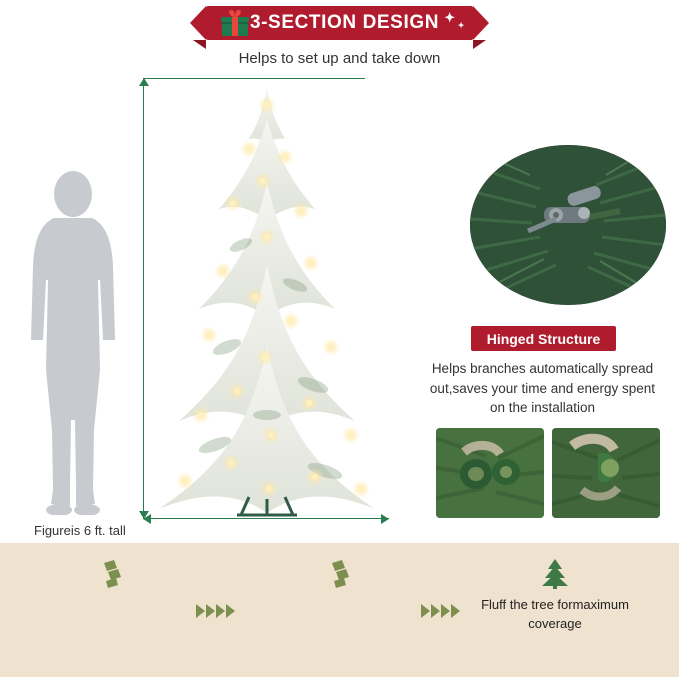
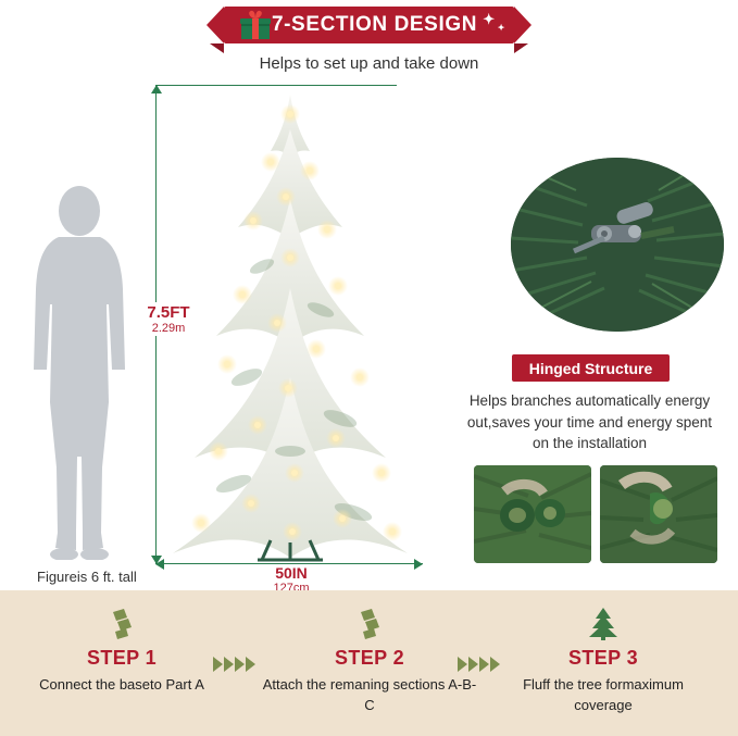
- 3-SECTION DESIGN
+ 7-SECTION DESIGN
  ✦✦
  Helps to set up and take down
+ 7.5FT
+ 2.29m
+ 50IN
+ 127cm
  Figureis 6 ft. tall
  Hinged Structure
- Helps branches automatically spread out,saves your time and energy spent on the installation
+ Helps branches automatically energy out,saves your time and energy spent on the installation
+ STEP 1
+ Connect the baseto Part A
+ STEP 2
+ Attach the remaning sections A-B-C
+ STEP 3
  Fluff the tree formaximum coverage
